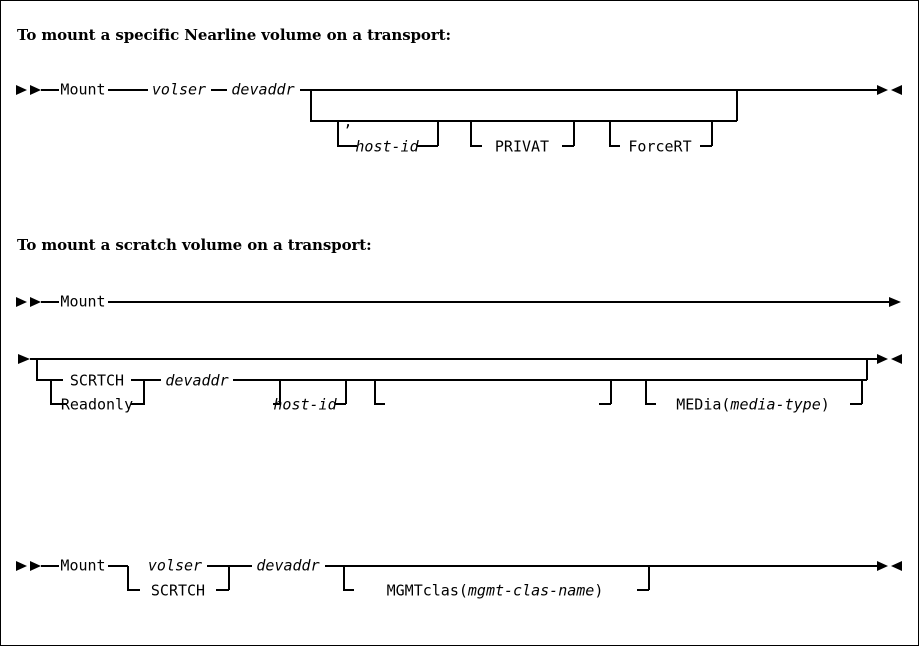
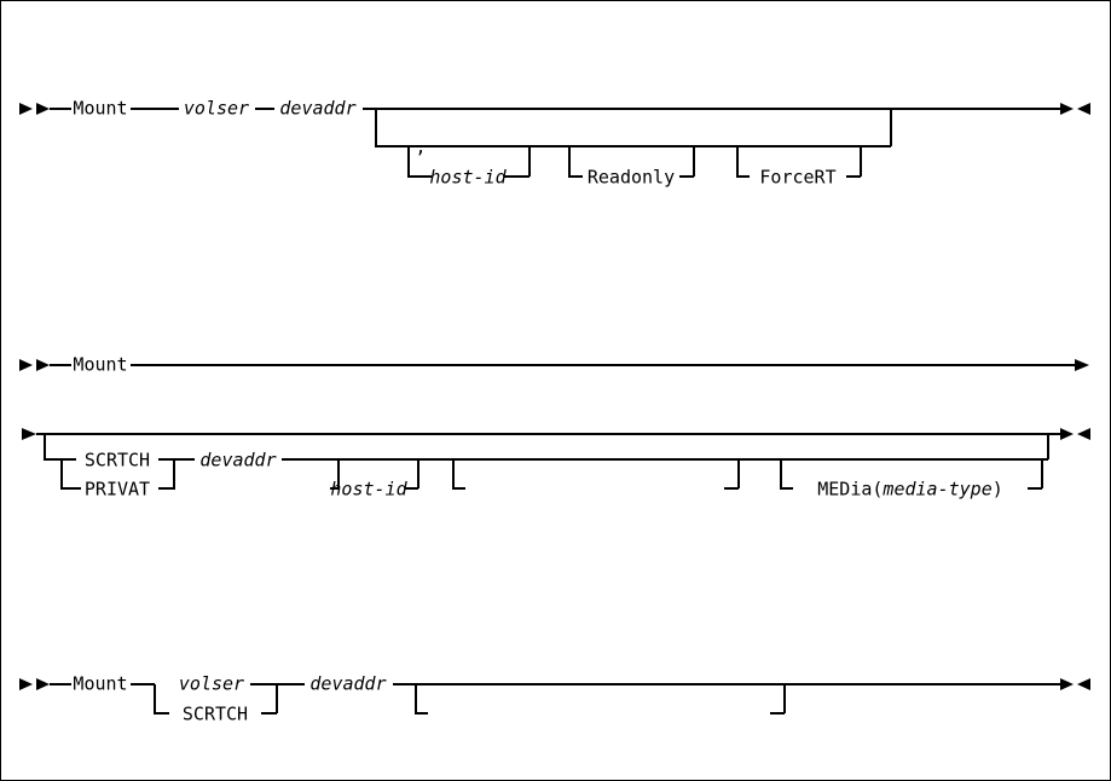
- To mount a specific Nearline volume on a transport:
- To mount a scratch volume on a transport:
  Mount
  volser
  devaddr
  ,
  host-id
- PRIVAT
+ Readonly
  ForceRT
  Mount
  SCRTCH
- Readonly
+ PRIVAT
  devaddr
  host-id
  MEDia(media-type)
  Mount
  volser
  SCRTCH
  devaddr
- MGMTclas(mgmt-clas-name)
